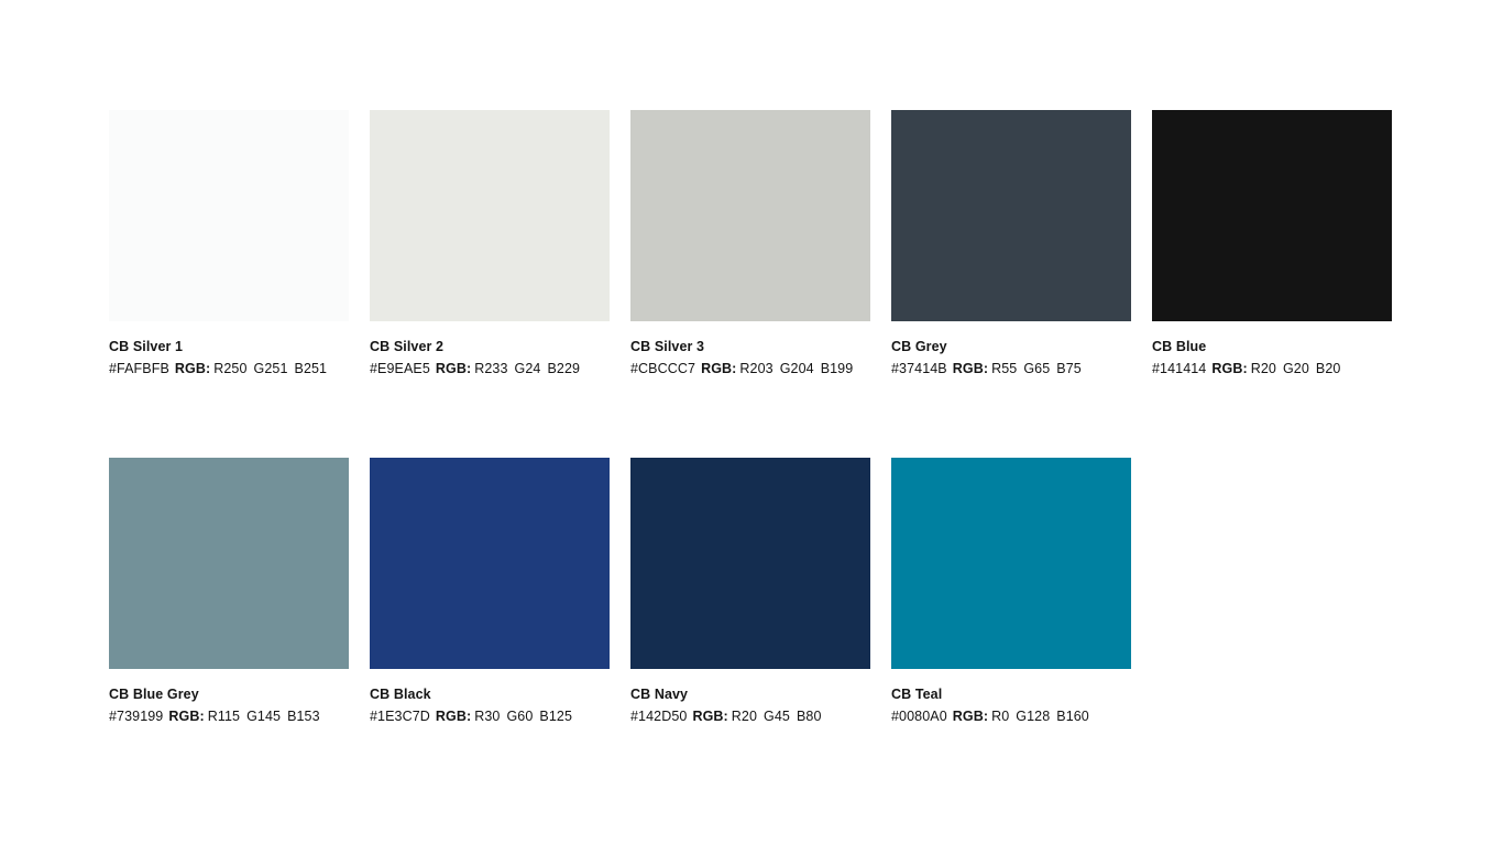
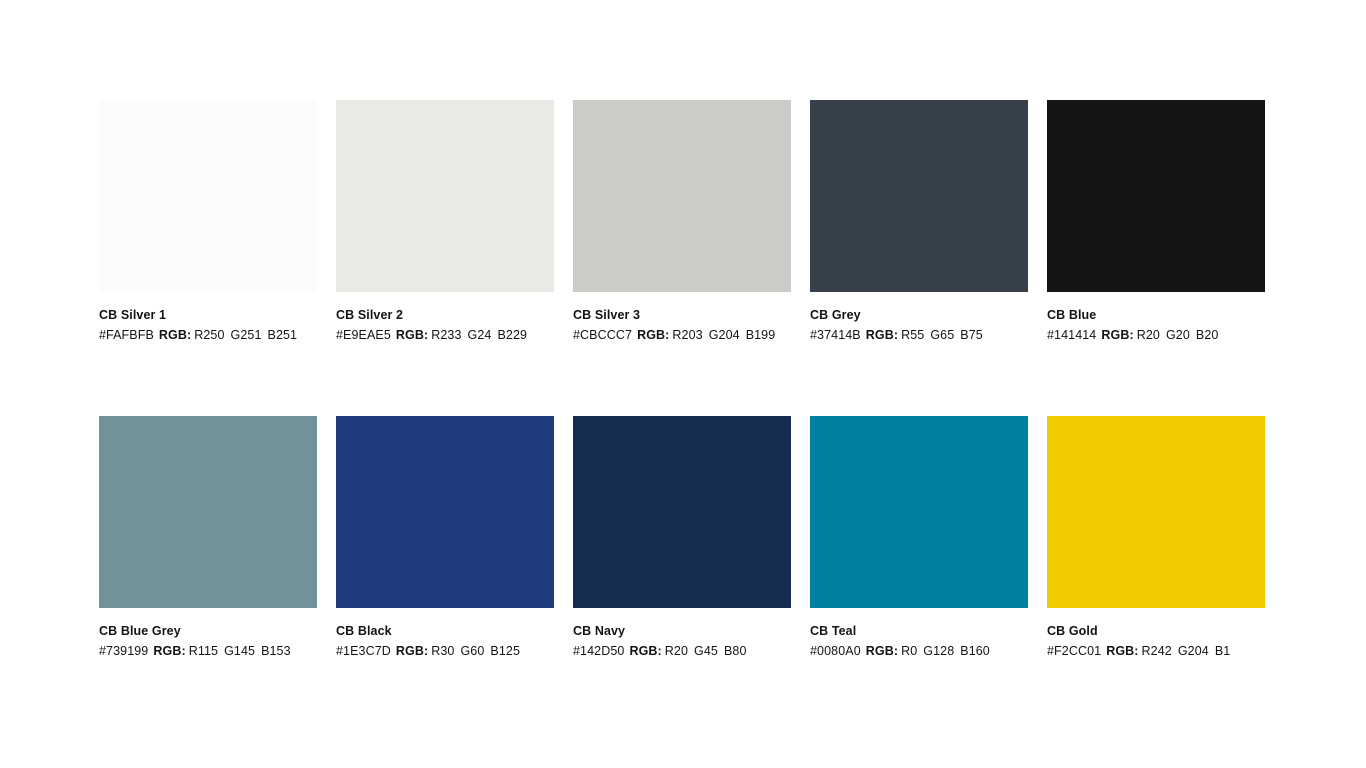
  CB Silver 1
  #FAFBFB RGB: R250 G251 B251
  CB Silver 2
  #E9EAE5 RGB: R233 G24 B229
  CB Silver 3
  #CBCCC7 RGB: R203 G204 B199
  CB Grey
  #37414B RGB: R55 G65 B75
  CB Blue
  #141414 RGB: R20 G20 B20
  CB Blue Grey
  #739199 RGB: R115 G145 B153
  CB Black
  #1E3C7D RGB: R30 G60 B125
  CB Navy
  #142D50 RGB: R20 G45 B80
  CB Teal
  #0080A0 RGB: R0 G128 B160
+ CB Gold
+ #F2CC01 RGB: R242 G204 B1
